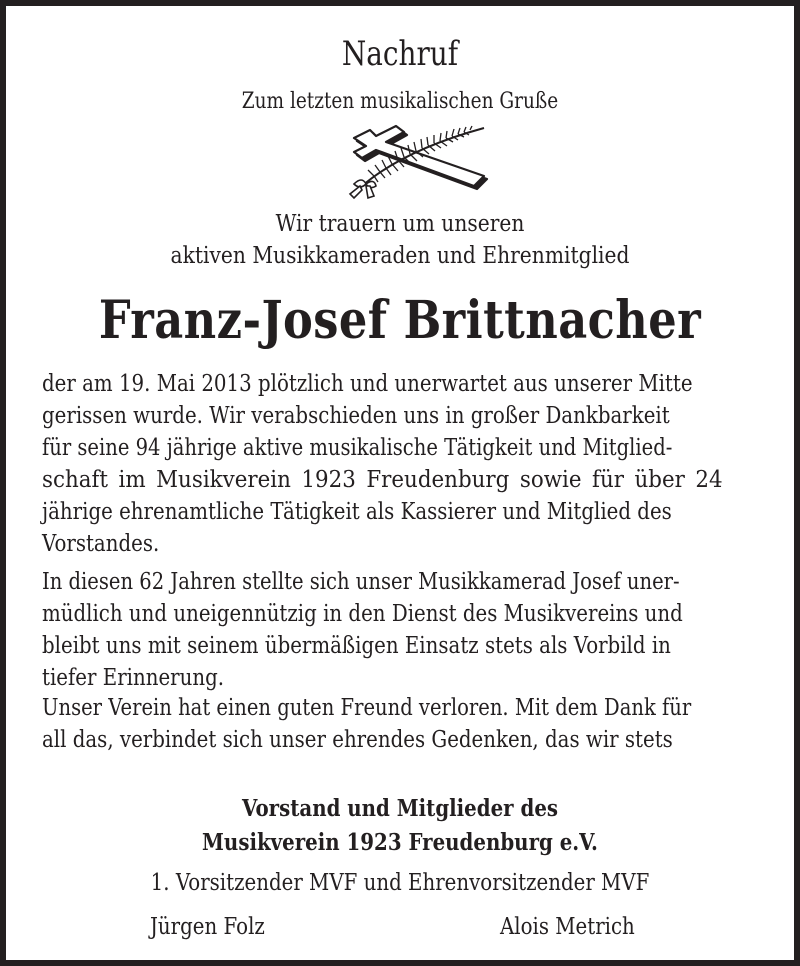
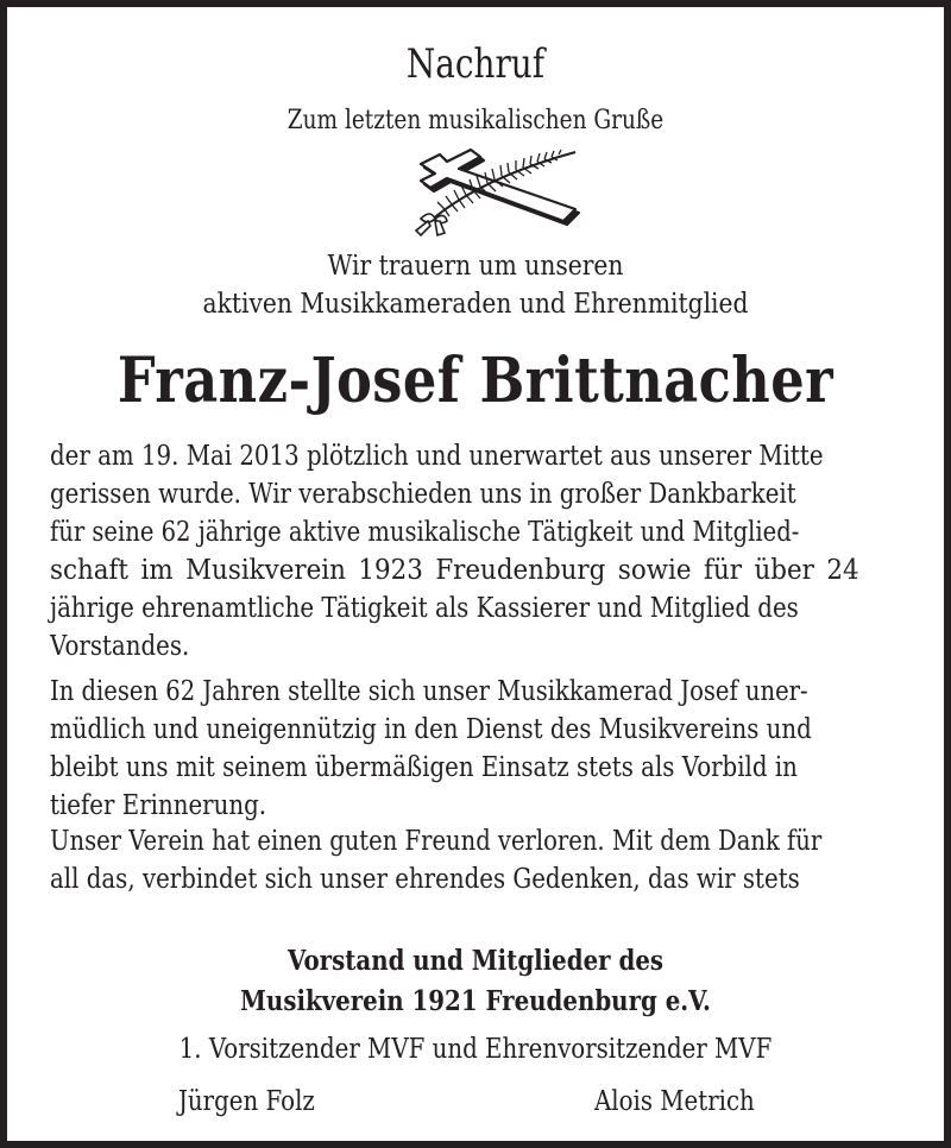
  Nachruf
  Zum letzten musikalischen Gruße
  Wir trauern um unseren
  aktiven Musikkameraden und Ehrenmitglied
  Franz-Josef Brittnacher
  der am 19. Mai 2013 plötzlich und unerwartet aus unserer Mitte
  gerissen wurde. Wir verabschieden uns in großer Dankbarkeit
- für seine 94 jährige aktive musikalische Tätigkeit und Mitglied-
+ für seine 62 jährige aktive musikalische Tätigkeit und Mitglied-
  schaft im Musikverein 1923 Freudenburg sowie für über 24
  jährige ehrenamtliche Tätigkeit als Kassierer und Mitglied des
  Vorstandes.
  In diesen 62 Jahren stellte sich unser Musikkamerad Josef uner-
  müdlich und uneigennützig in den Dienst des Musikvereins und
  bleibt uns mit seinem übermäßigen Einsatz stets als Vorbild in
  tiefer Erinnerung.
  Unser Verein hat einen guten Freund verloren. Mit dem Dank für
  all das, verbindet sich unser ehrendes Gedenken, das wir stets
  Vorstand und Mitglieder des
- Musikverein 1923 Freudenburg e.V.
+ Musikverein 1921 Freudenburg e.V.
  1. Vorsitzender MVF und Ehrenvorsitzender MVF
  Jürgen Folz
  Alois Metrich
